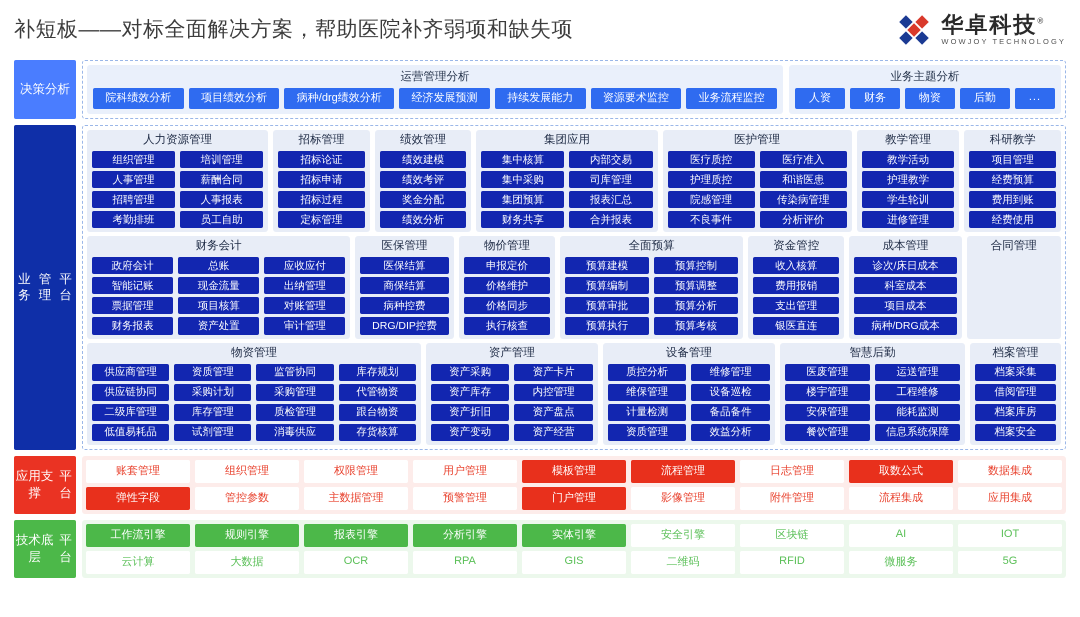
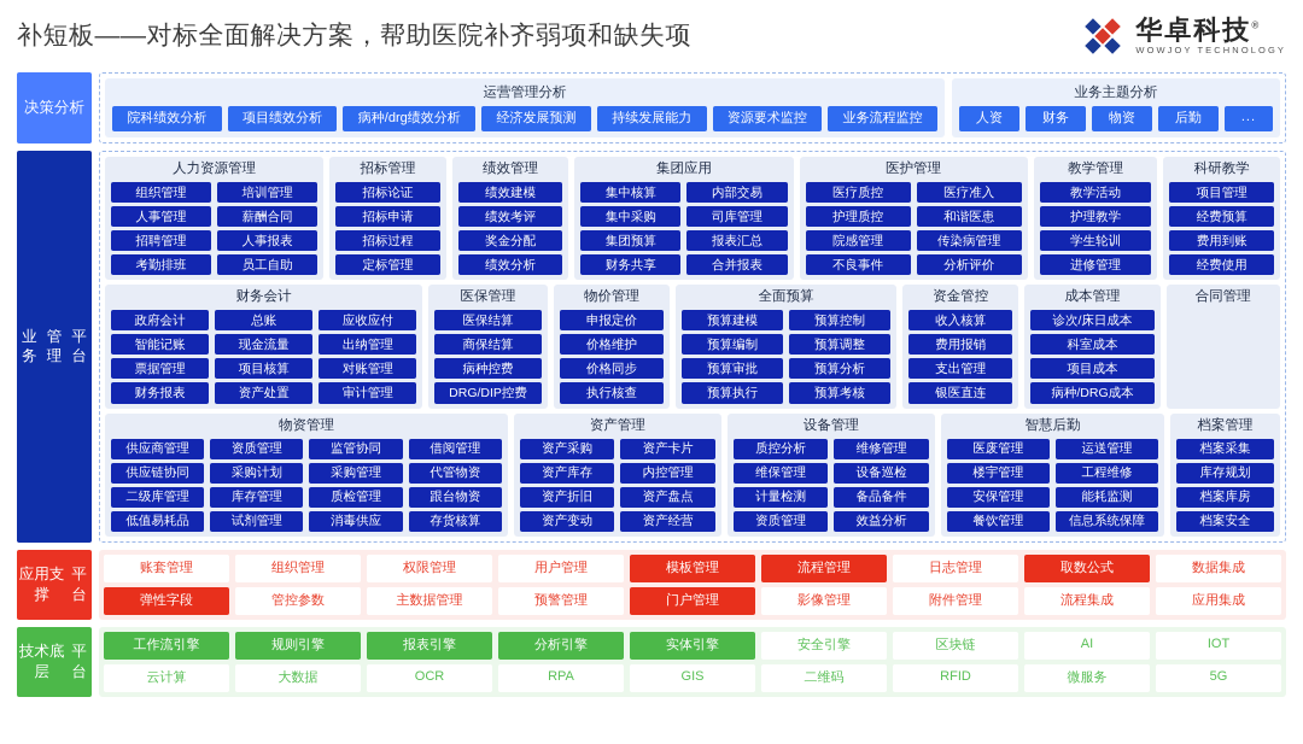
  补短板——对标全面解决方案，帮助医院补齐弱项和缺失项
  华卓科技®
  WOWJOY TECHNOLOGY
  决策
  分析
  运营管理分析
  院科绩效分析
  项目绩效分析
  病种/drg绩效分析
  经济发展预测
  持续发展能力
  资源要术监控
  业务流程监控
  业务主题分析
  人资
  财务
  物资
  后勤
  ...
  业务
  管理
  平台
  人力资源管理
  组织管理
  人事管理
  招聘管理
  考勤排班
  培训管理
  薪酬合同
  人事报表
  员工自助
  招标管理
  招标论证
  招标申请
  招标过程
  定标管理
  绩效管理
  绩效建模
  绩效考评
  奖金分配
  绩效分析
  集团应用
  集中核算
  集中采购
  集团预算
  财务共享
  内部交易
  司库管理
  报表汇总
  合并报表
  医护管理
  医疗质控
  护理质控
  院感管理
  不良事件
  医疗准入
  和谐医患
  传染病管理
  分析评价
  教学管理
  教学活动
  护理教学
  学生轮训
  进修管理
  科研教学
  项目管理
  经费预算
  费用到账
  经费使用
  财务会计
  政府会计
  智能记账
  票据管理
  财务报表
  总账
  现金流量
  项目核算
  资产处置
  应收应付
  出纳管理
  对账管理
  审计管理
  医保管理
  医保结算
  商保结算
  病种控费
  DRG/DIP控费
  物价管理
  申报定价
  价格维护
  价格同步
  执行核查
  全面预算
  预算建模
  预算编制
  预算审批
  预算执行
  预算控制
  预算调整
  预算分析
  预算考核
  资金管控
  收入核算
  费用报销
  支出管理
  银医直连
  成本管理
  诊次/床日成本
  科室成本
  项目成本
  病种/DRG成本
  合同管理
  物资管理
  供应商管理
  供应链协同
  二级库管理
  低值易耗品
  资质管理
  采购计划
  库存管理
  试剂管理
  监管协同
  采购管理
  质检管理
  消毒供应
- 库存规划
+ 借阅管理
  代管物资
  跟台物资
  存货核算
  资产管理
  资产采购
  资产库存
  资产折旧
  资产变动
  资产卡片
  内控管理
  资产盘点
  资产经营
  设备管理
  质控分析
  维保管理
  计量检测
  资质管理
  维修管理
  设备巡检
  备品备件
  效益分析
  智慧后勤
  医废管理
  楼宇管理
  安保管理
  餐饮管理
  运送管理
  工程维修
  能耗监测
  信息系统保障
  档案管理
  档案采集
- 借阅管理
+ 库存规划
  档案库房
  档案安全
  应用支撑
  平台
  账套管理
  组织管理
  权限管理
  用户管理
  模板管理
  流程管理
  日志管理
  取数公式
  数据集成
  弹性字段
  管控参数
  主数据管理
  预警管理
  门户管理
  影像管理
  附件管理
  流程集成
  应用集成
  技术底层
  平台
  工作流引擎
  规则引擎
  报表引擎
  分析引擎
  实体引擎
  安全引擎
  区块链
  AI
  IOT
  云计算
  大数据
  OCR
  RPA
  GIS
  二维码
  RFID
  微服务
  5G
